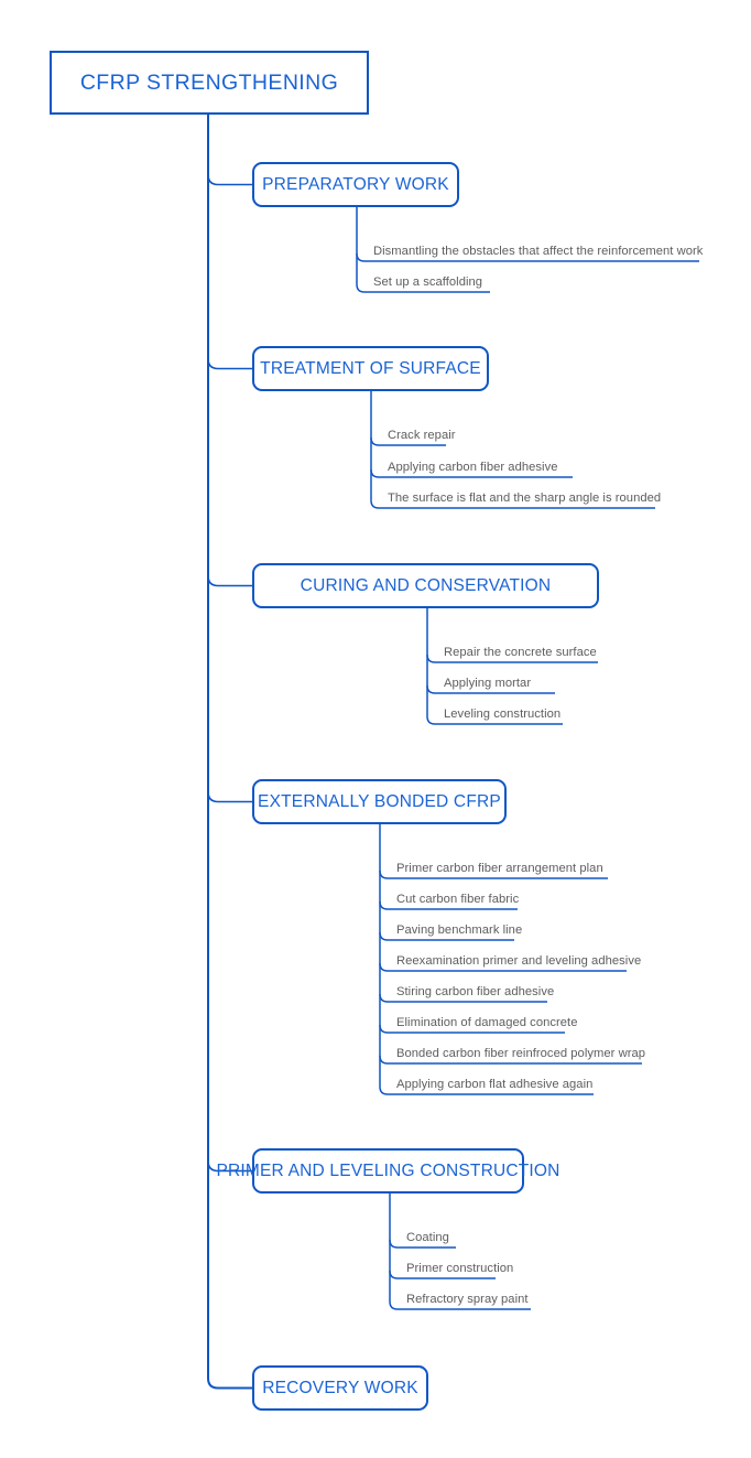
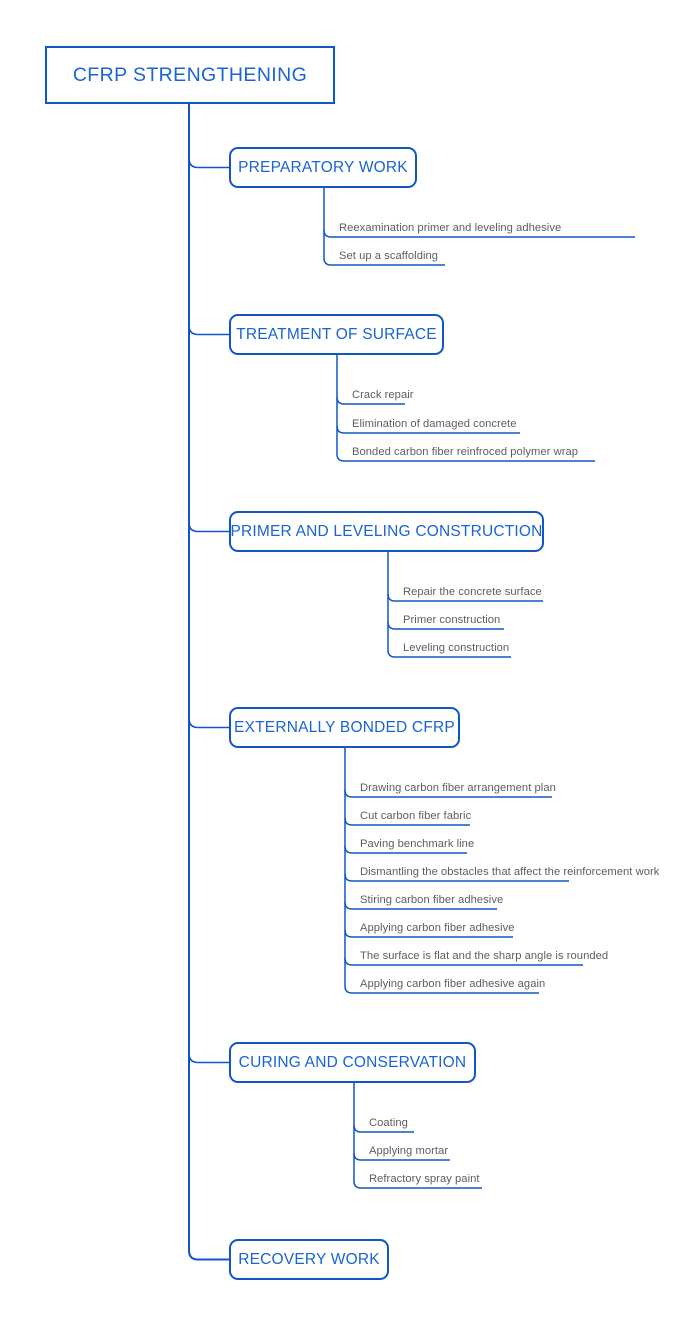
  CFRP STRENGTHENING
  PREPARATORY WORK
- Dismantling the obstacles that affect the reinforcement work
+ Reexamination primer and leveling adhesive
  Set up a scaffolding
  TREATMENT OF SURFACE
  Crack repair
- Applying carbon fiber adhesive
+ Elimination of damaged concrete
- The surface is flat and the sharp angle is rounded
+ Bonded carbon fiber reinfroced polymer wrap
- CURING AND CONSERVATION
+ PRIMER AND LEVELING CONSTRUCTION
  Repair the concrete surface
- Applying mortar
+ Primer construction
  Leveling construction
  EXTERNALLY BONDED CFRP
- Primer carbon fiber arrangement plan
+ Drawing carbon fiber arrangement plan
  Cut carbon fiber fabric
  Paving benchmark line
- Reexamination primer and leveling adhesive
+ Dismantling the obstacles that affect the reinforcement work
  Stiring carbon fiber adhesive
- Elimination of damaged concrete
+ Applying carbon fiber adhesive
- Bonded carbon fiber reinfroced polymer wrap
+ The surface is flat and the sharp angle is rounded
- Applying carbon flat adhesive again
+ Applying carbon fiber adhesive again
- PRIMER AND LEVELING CONSTRUCTION
+ CURING AND CONSERVATION
  Coating
- Primer construction
+ Applying mortar
  Refractory spray paint
  RECOVERY WORK
